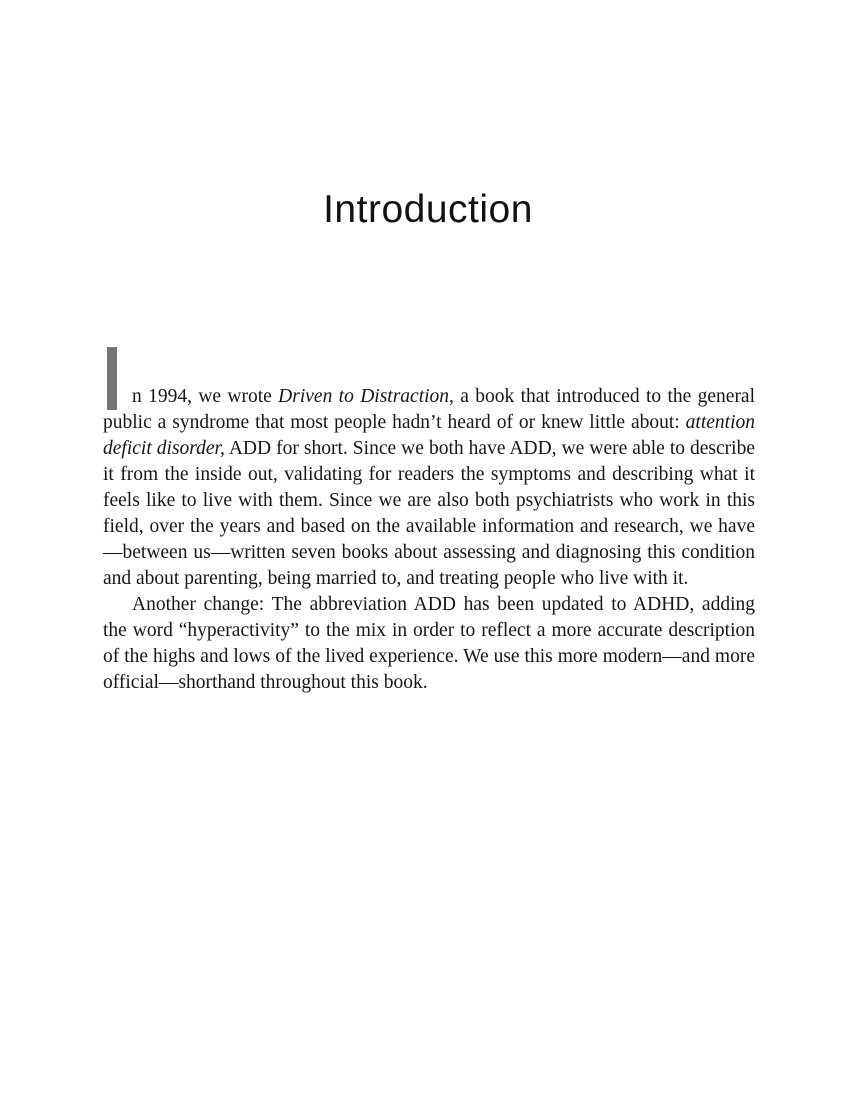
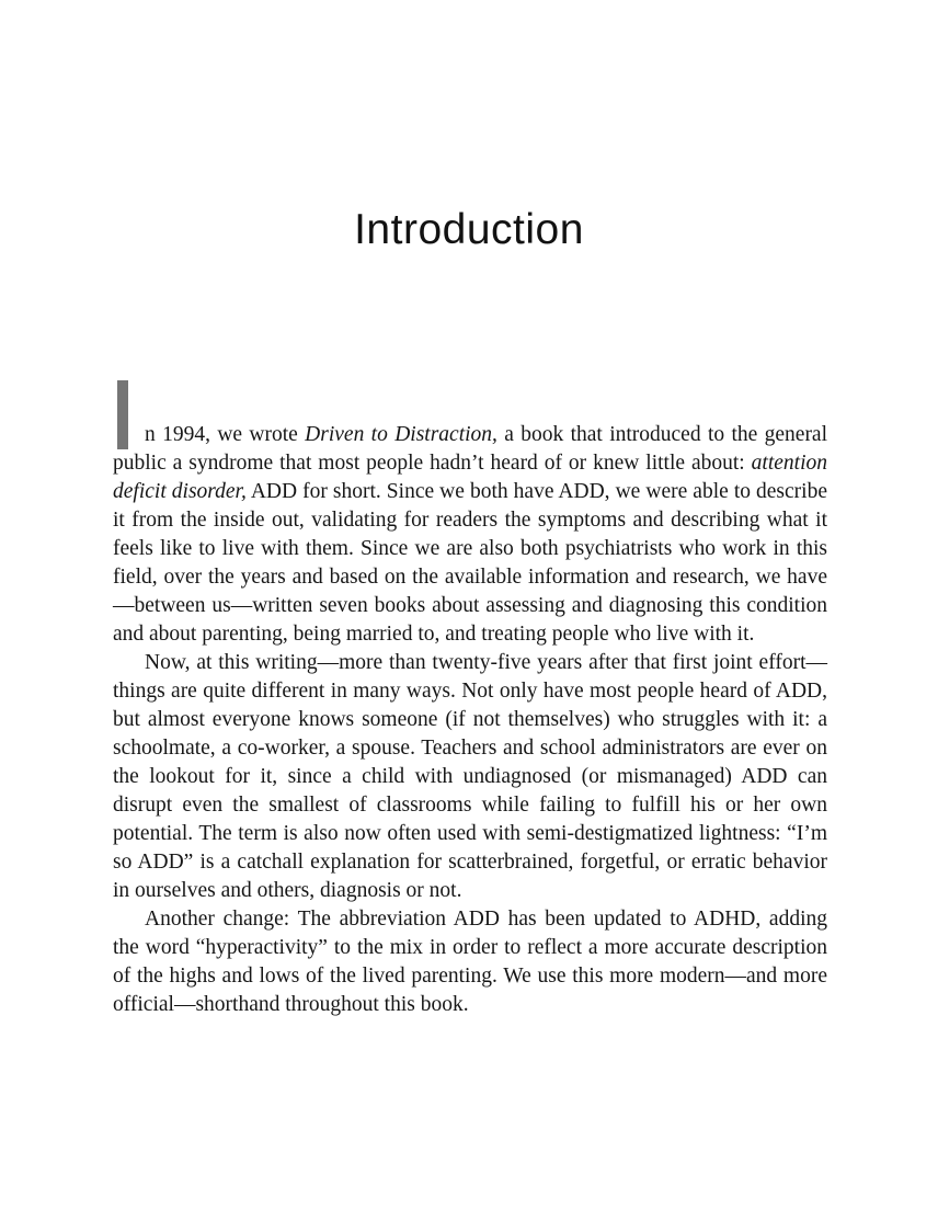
  Introduction
  I
  n 1994, we wrote Driven to Distraction, a book that introduced to the general public a syndrome that most people hadn’t heard of or knew little about: attention deficit disorder, ADD for short. Since we both have ADD, we were able to describe it from the inside out, validating for readers the symptoms and describing what it feels like to live with them. Since we are also both psychiatrists who work in this field, over the years and based on the available information and research, we have—between us—written seven books about assessing and diagnosing this condition and about parenting, being married to, and treating people who live with it.
+ Now, at this writing—more than twenty-five years after that first joint effort—things are quite different in many ways. Not only have most people heard of ADD, but almost everyone knows someone (if not themselves) who struggles with it: a schoolmate, a co-worker, a spouse. Teachers and school administrators are ever on the lookout for it, since a child with undiagnosed (or mismanaged) ADD can disrupt even the smallest of classrooms while failing to fulfill his or her own potential. The term is also now often used with semi-destigmatized lightness: “I’m so ADD” is a catchall explanation for scatterbrained, forgetful, or erratic behavior in ourselves and others, diagnosis or not.
- Another change: The abbreviation ADD has been updated to ADHD, adding the word “hyperactivity” to the mix in order to reflect a more accurate description of the highs and lows of the lived experience. We use this more modern—and more official—shorthand throughout this book.
+ Another change: The abbreviation ADD has been updated to ADHD, adding the word “hyperactivity” to the mix in order to reflect a more accurate description of the highs and lows of the lived parenting. We use this more modern—and more official—shorthand throughout this book.
